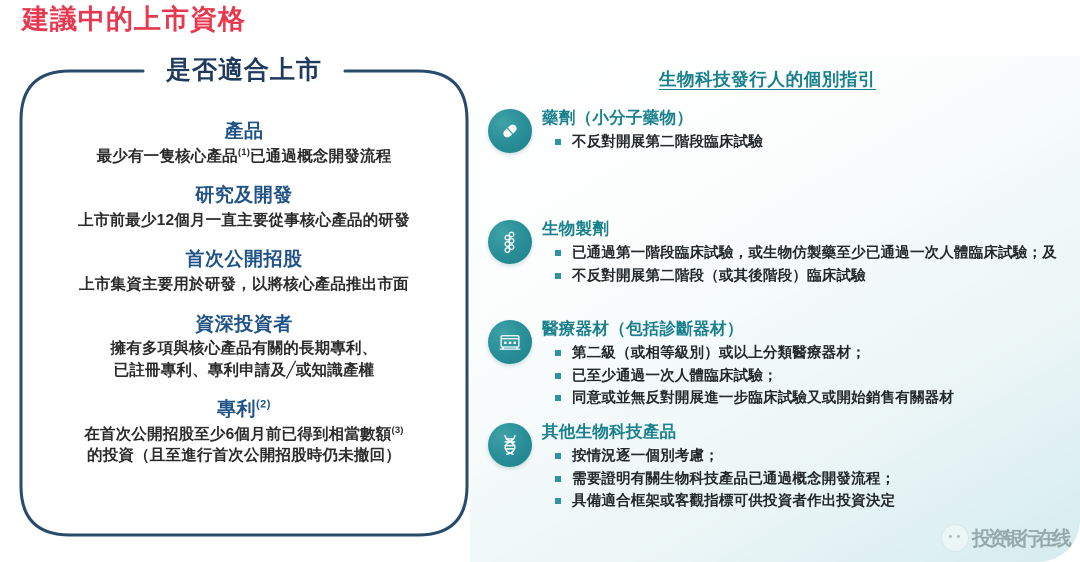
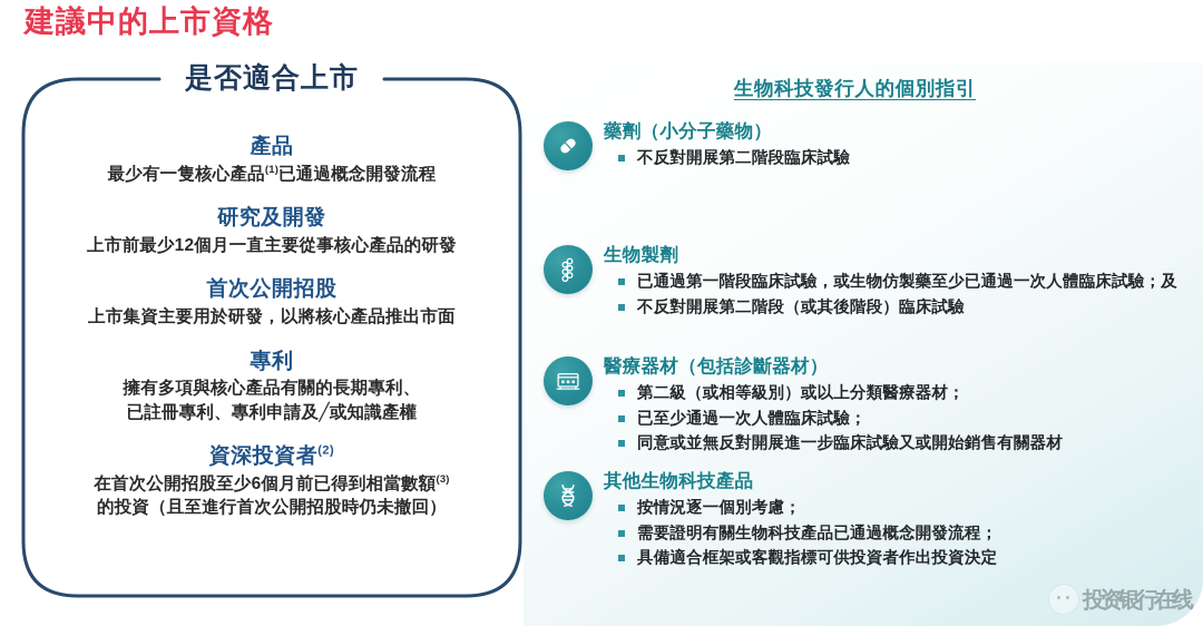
  建議中的上市資格
  是否適合上市
  產品
  最少有一隻核心產品(1)已通過概念開發流程
  研究及開發
  上市前最少12個月一直主要從事核心產品的研發
  首次公開招股
  上市集資主要用於研發，以將核心產品推出市面
- 資深投資者
+ 專利
  擁有多項與核心產品有關的長期專利、
  已註冊專利、專利申請及╱或知識產權
- 專利(2)
+ 資深投資者(2)
  在首次公開招股至少6個月前已得到相當數額(3)
  的投資（且至進行首次公開招股時仍未撤回）
  生物科技發行人的個別指引
  藥劑（小分子藥物）
  不反對開展第二階段臨床試驗
  生物製劑
  已通過第一階段臨床試驗，或生物仿製藥至少已通過一次人體臨床試驗；及
  不反對開展第二階段（或其後階段）臨床試驗
  醫療器材（包括診斷器材）
  第二級（或相等級別）或以上分類醫療器材；
  已至少通過一次人體臨床試驗；
  同意或並無反對開展進一步臨床試驗又或開始銷售有關器材
  其他生物科技產品
  按情況逐一個別考慮；
  需要證明有關生物科技產品已通過概念開發流程；
  具備適合框架或客觀指標可供投資者作出投資決定
  投资银行在线
